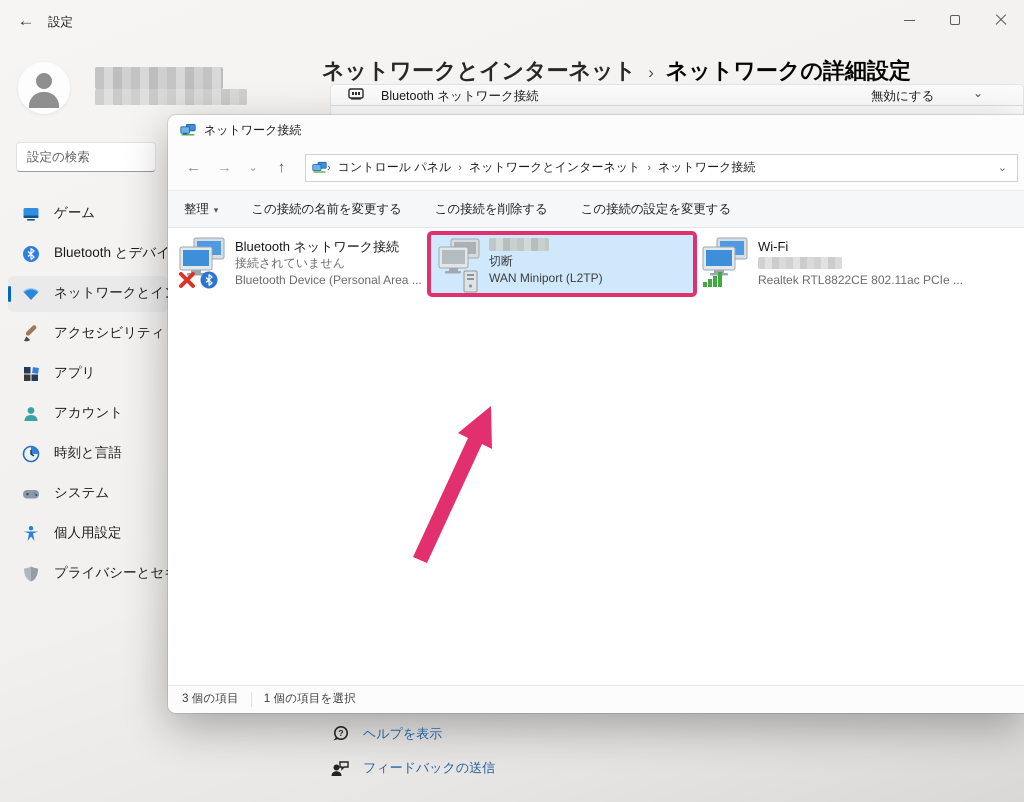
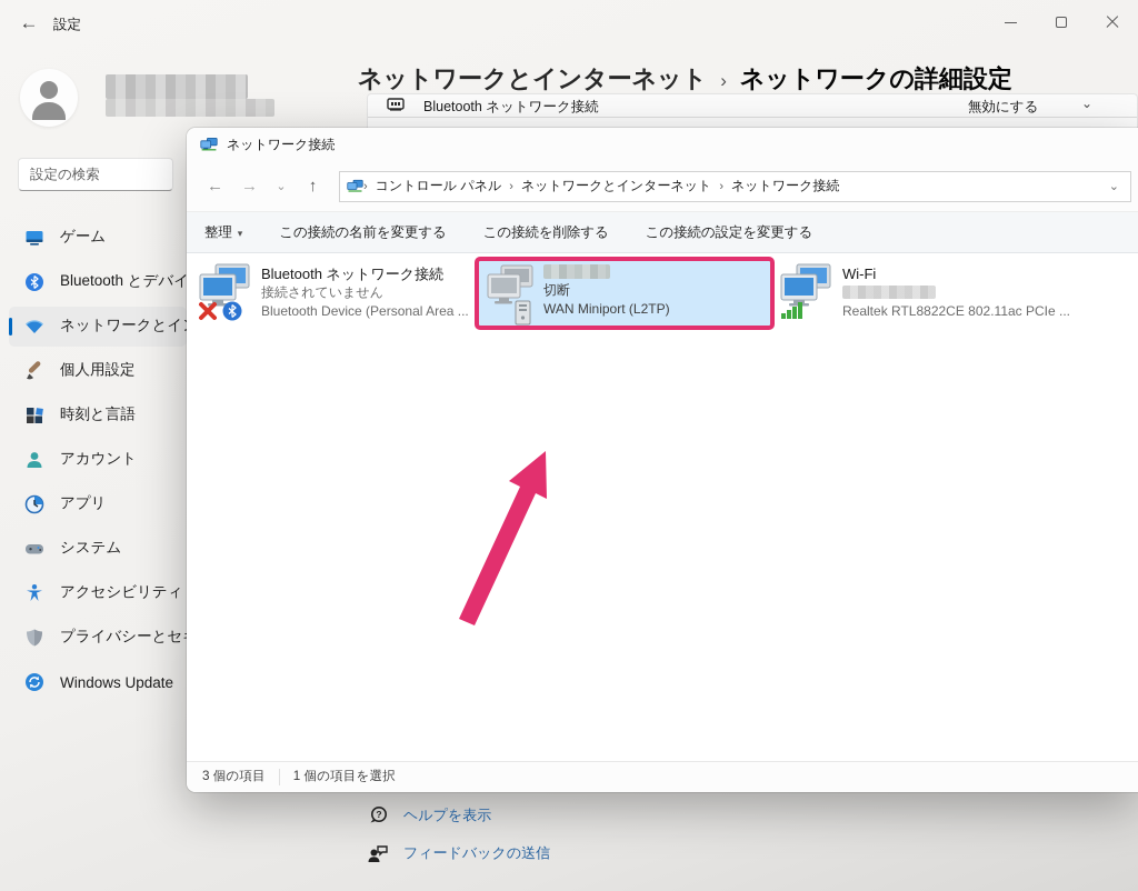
  ←
  設定
  ネットワークとインターネット
  ›
  ネットワークの詳細設定
  Bluetooth ネットワーク接続
  無効にする
  ⌄
  設定の検索
  ゲーム
  Bluetooth とデバイ
  ネットワークとイ
- アクセシビリティ
+ 個人用設定
- アプリ
+ 時刻と言語
  アカウント
- 時刻と言語
+ アプリ
  システム
- 個人用設定
+ アクセシビリティ
  プライバシーとセ
+ Windows Update
  ネットワーク接続
  ←
  →
  ⌄
  ↑
  ›
  コントロール パネル
  ›
  ネットワークとインターネット
  ›
  ネットワーク接続
  ⌄
  整理 ▾
  この接続の名前を変更する
  この接続を削除する
  この接続の設定を変更する
  Bluetooth ネットワーク接続
  接続されていません
  Bluetooth Device (Personal Area ...
  切断
  WAN Miniport (L2TP)
  Wi-Fi
  Realtek RTL8822CE 802.11ac PCIe ...
  3 個の項目
  1 個の項目を選択
  ?
  ヘルプを表示
  フィードバックの送信
